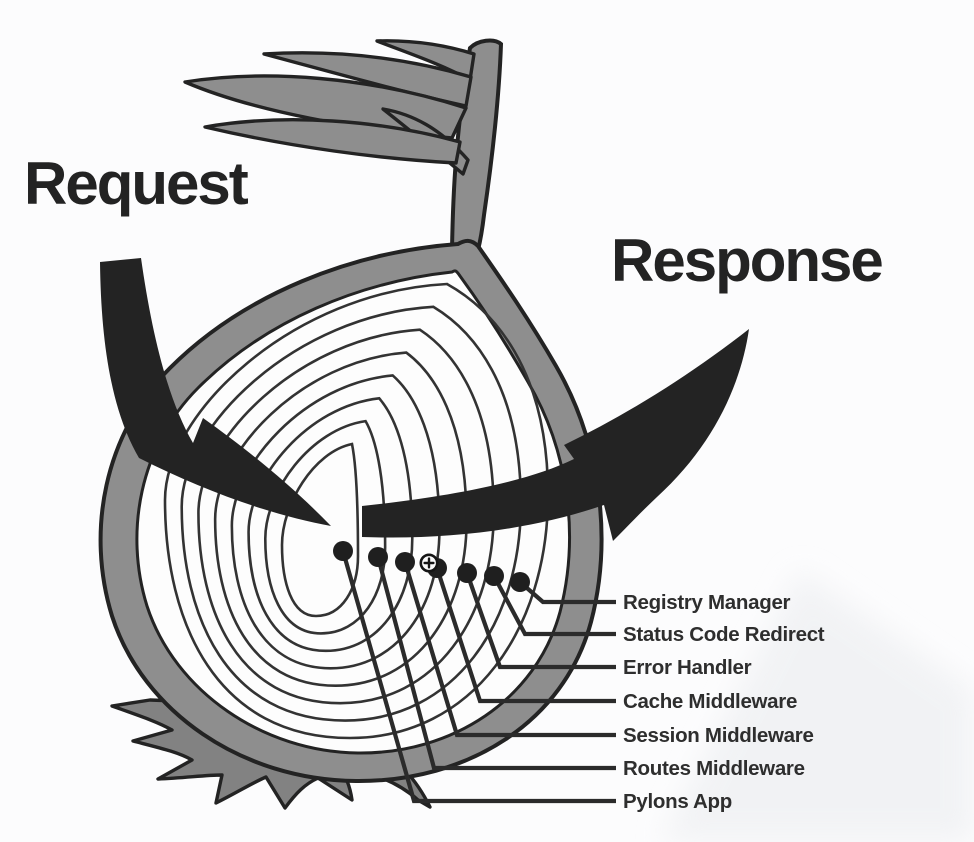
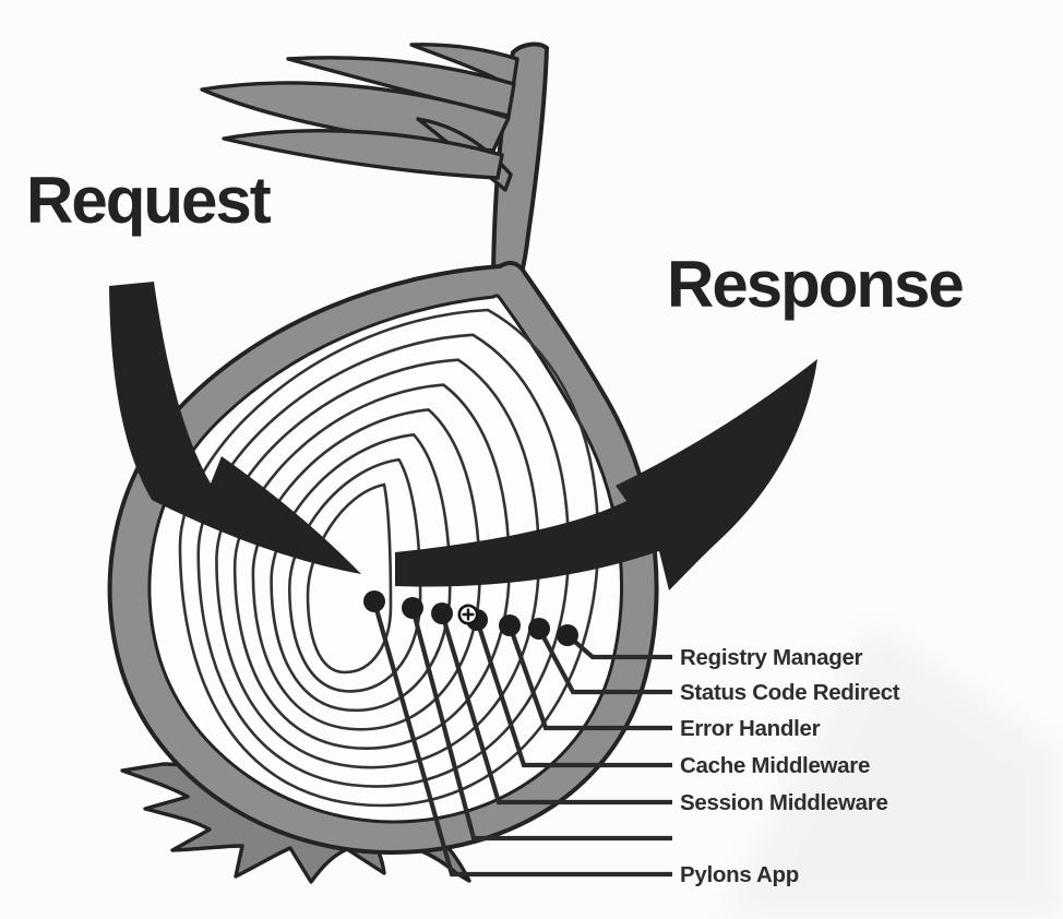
  Registry Manager
  Status Code Redirect
  Error Handler
  Cache Middleware
  Session Middleware
- Routes Middleware
  Pylons App
  Request
  Response
